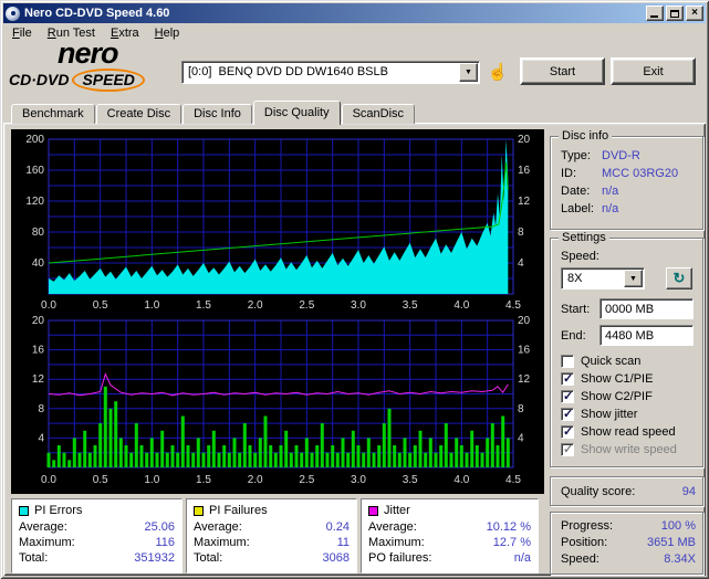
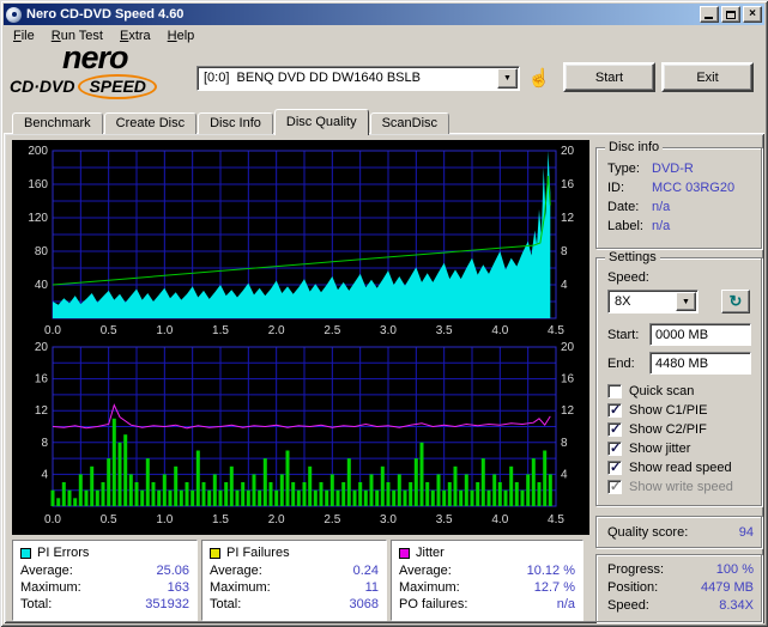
  Nero CD-DVD Speed 4.60
  ×
  File
  Run Test
  Extra
  Help
  nero
  CD·DVD SPEED
  [0:0] BENQ DVD DD DW1640 BSLB
  ☝
  Start
  Exit
  Benchmark
  Create Disc
  Disc Info
  Disc Quality
  ScanDisc
  40
  80
  120
  160
  200
  4
  8
  12
  16
  20
  0.0
  0.5
  1.0
  1.5
  2.0
  2.5
  3.0
  3.5
  4.0
  4.5
  4
  8
  12
  16
  20
  4
  8
  12
  16
  20
  0.0
  0.5
  1.0
  1.5
  2.0
  2.5
  3.0
  3.5
  4.0
  4.5
  Disc info
  Type:
  DVD-R
  ID:
  MCC 03RG20
  Date:
  n/a
  Label:
  n/a
  Settings
  Speed:
  8X
  ↻
  Start:
  0000 MB
  End:
  4480 MB
  Quick scan
  ✓
  Show C1/PIE
  ✓
  Show C2/PIF
  ✓
  Show jitter
  ✓
  Show read speed
  ✓
  Show write speed
  Quality score:
  94
  Progress:
  100 %
  Position:
- 3651 MB
+ 4479 MB
  Speed:
  8.34X
  PI Errors
  Average:
  25.06
  Maximum:
- 116
+ 163
  Total:
  351932
  PI Failures
  Average:
  0.24
  Maximum:
  11
  Total:
  3068
  Jitter
  Average:
  10.12 %
  Maximum:
  12.7 %
  PO failures:
  n/a
